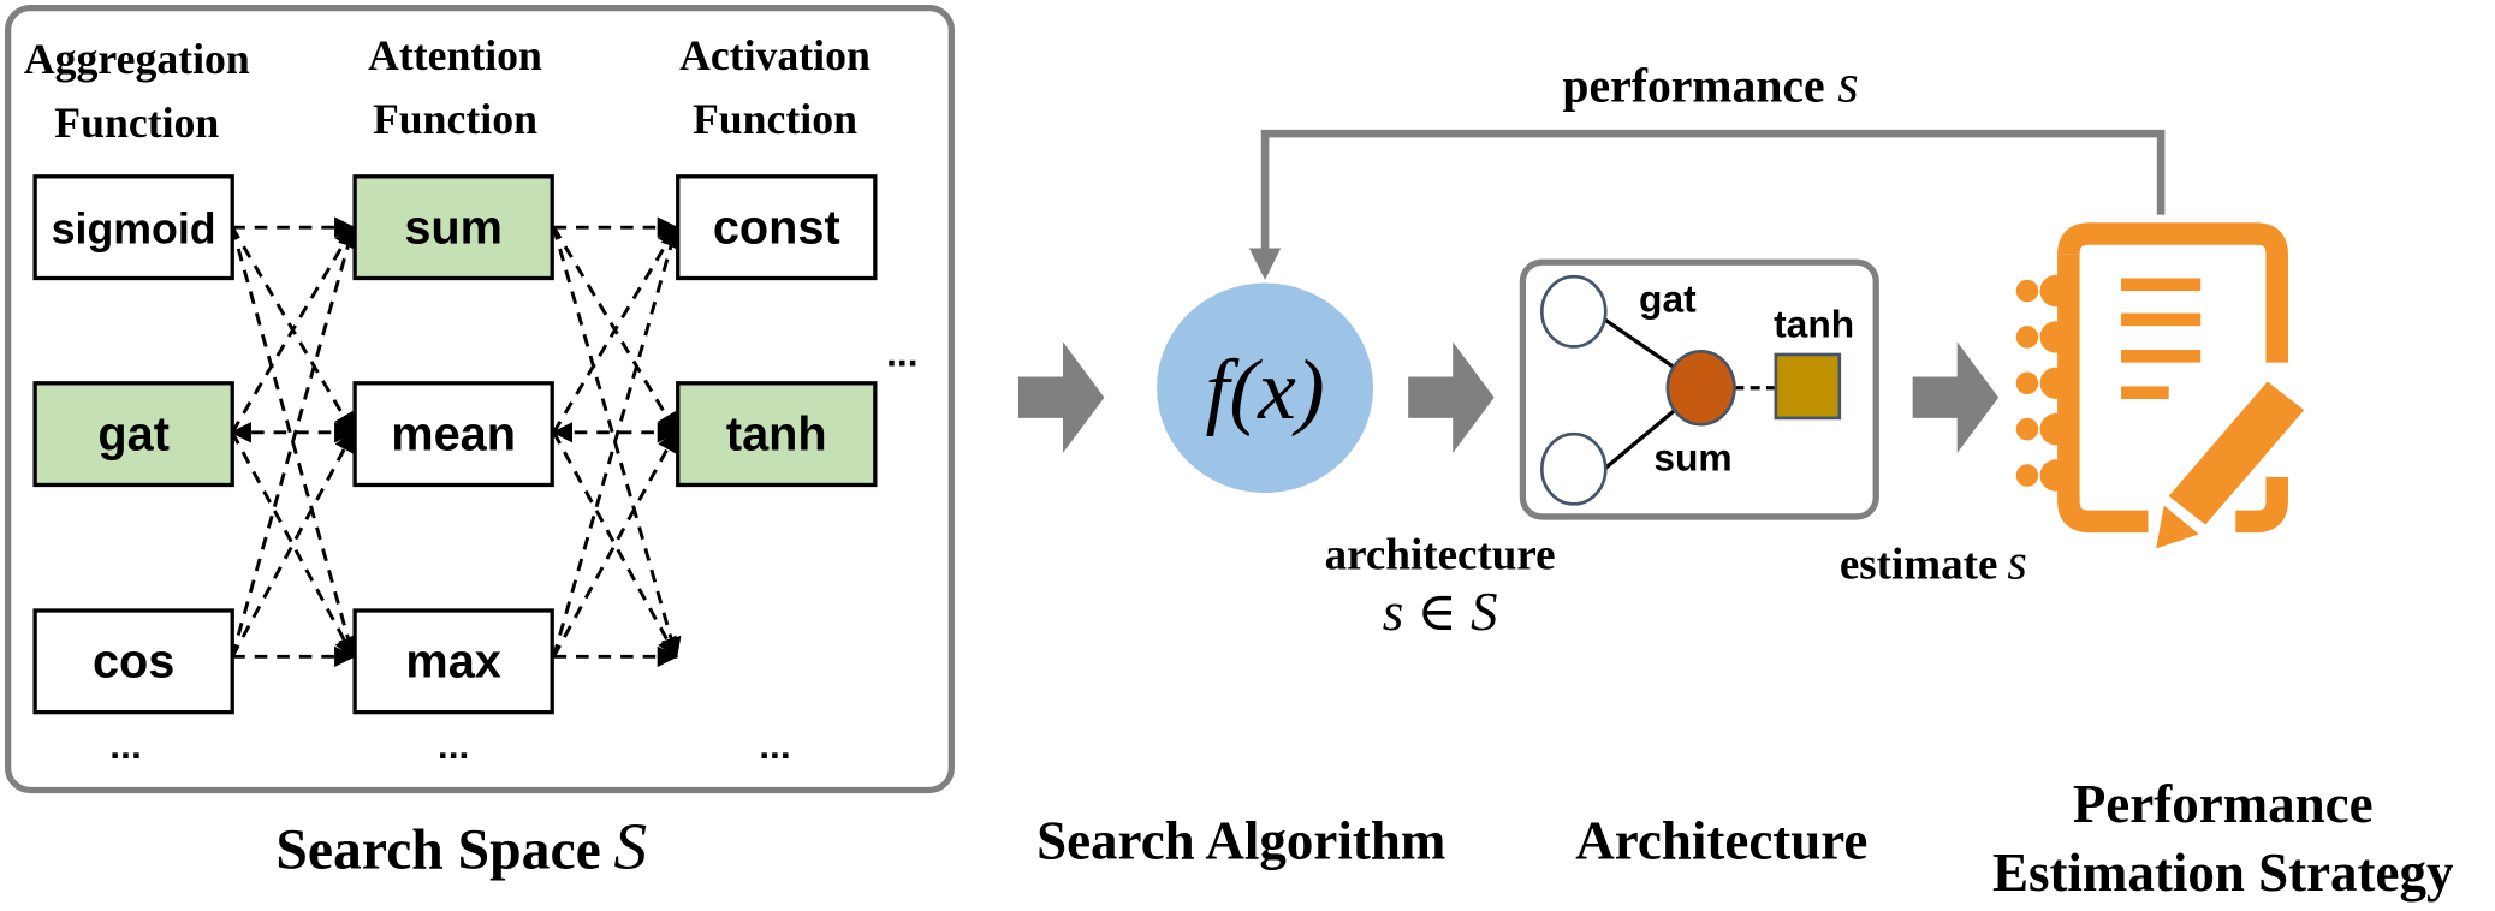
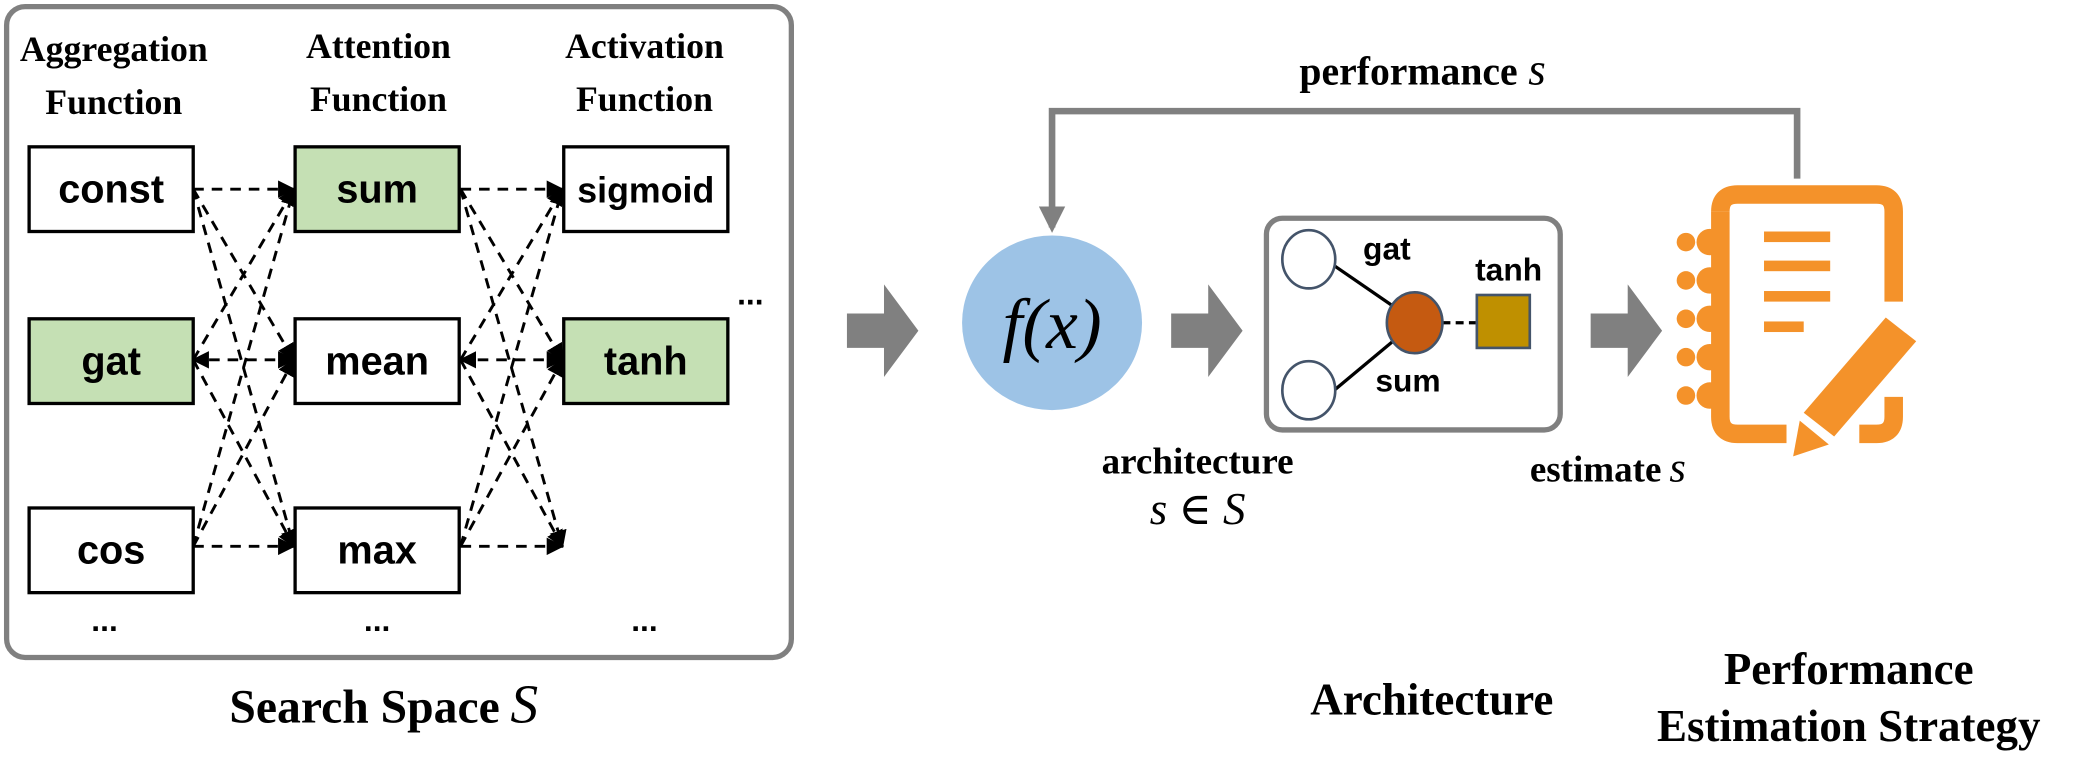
  Aggregation
  Function
  Attention
  Function
  Activation
  Function
- sigmoid
+ const
  gat
  cos
  sum
  mean
  max
- const
+ sigmoid
  tanh
  ...
  ...
  ...
  ...
  Search Space S
  performance s
  f(x)
- Search Algorithm
  gat
  sum
  tanh
  architecture
  s ∈ S
  Architecture
  estimate s
  Performance
  Estimation Strategy
